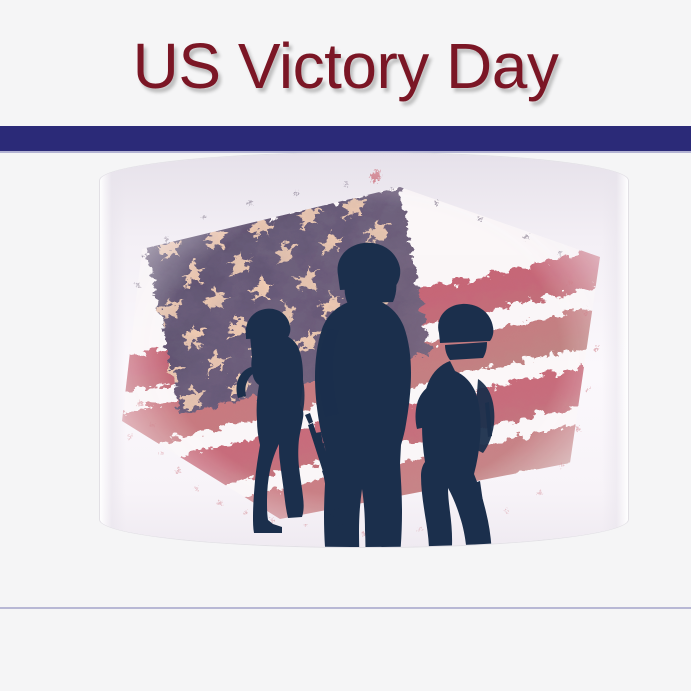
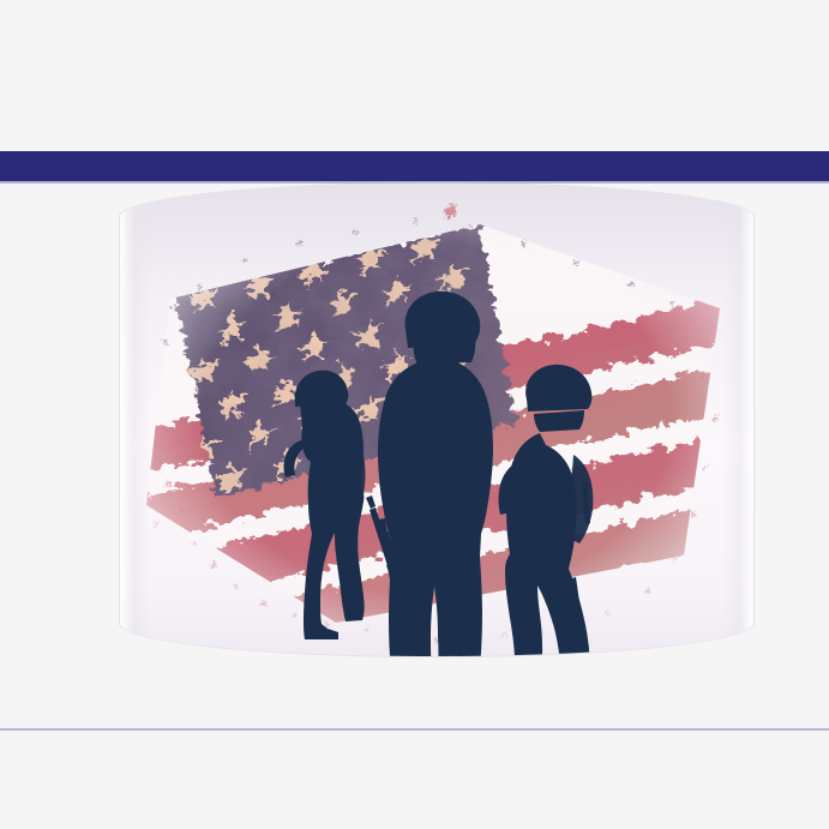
- US Victory Day
